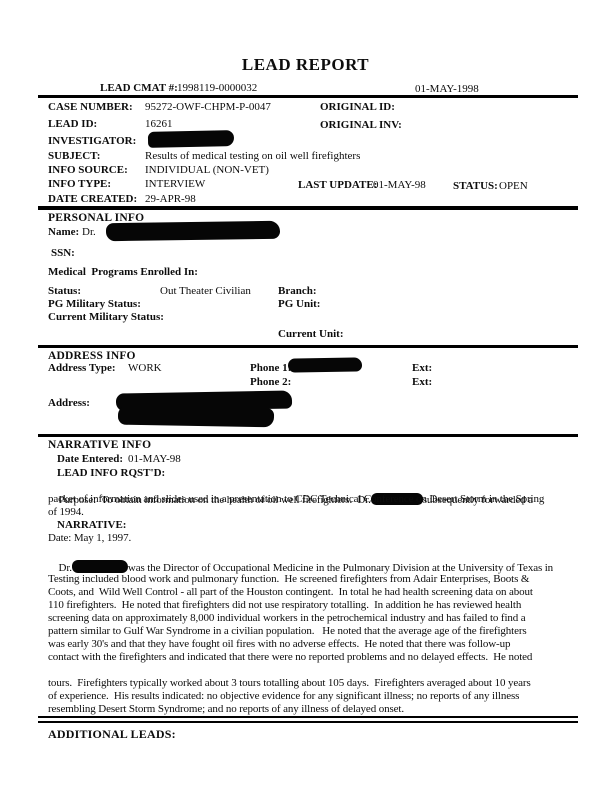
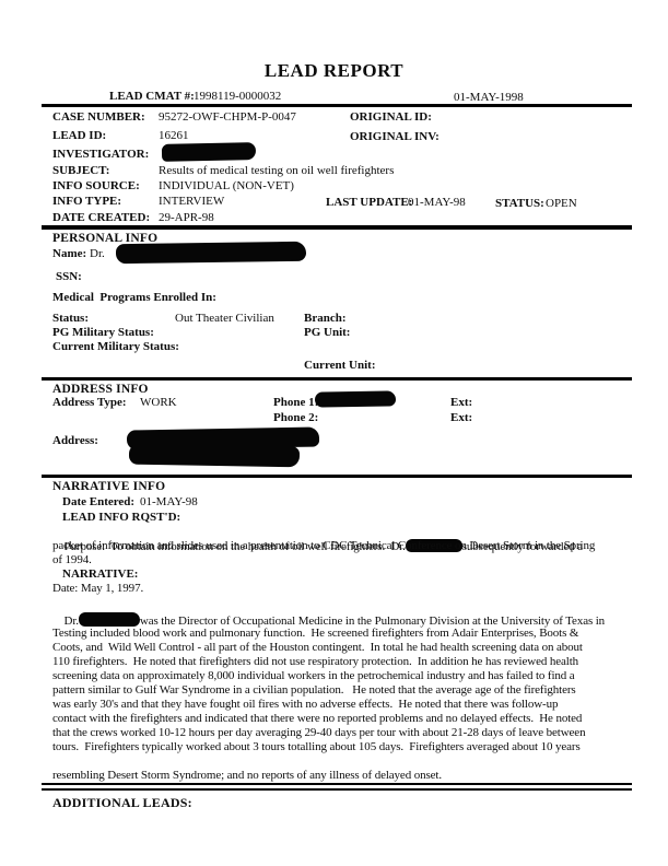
  LEAD REPORT
  LEAD CMAT #:
  1998119-0000032
  01-MAY-1998
  CASE NUMBER:
  95272-OWF-CHPM-P-0047
  ORIGINAL ID:
  LEAD ID:
  16261
  ORIGINAL INV:
  INVESTIGATOR:
  SUBJECT:
  Results of medical testing on oil well firefighters
  INFO SOURCE:
  INDIVIDUAL (NON-VET)
  INFO TYPE:
  INTERVIEW
  LAST UPDATE:
  01-MAY-98
  STATUS:
  OPEN
  DATE CREATED:
  29-APR-98
  PERSONAL INFO
  Name:
  Dr.
  SSN:
  Medical Programs Enrolled In:
  Status:
  Out Theater Civilian
  Branch:
  PG Military Status:
  PG Unit:
  Current Military Status:
  Current Unit:
  ADDRESS INFO
  Address Type:
  WORK
  Phone 1
  Ext:
  Phone 2:
  Ext:
  Address:
  NARRATIVE INFO
  Date Entered:
  01-MAY-98
  LEAD INFO RQST'D:
  Purpose: To obtain information on the health of oil well firefighters. Dr. subsequently forwarded a
  packet of information and slides used in a presentation to CDC Technical Conference on Desert Storm in the Spring
  of 1994.
  NARRATIVE:
  Date: May 1, 1997.
  Dr. was the Director of Occupational Medicine in the Pulmonary Division at the University of Texas in
  Testing included blood work and pulmonary function. He screened firefighters from Adair Enterprises, Boots &
  Coots, and Wild Well Control - all part of the Houston contingent. In total he had health screening data on about
- 110 firefighters. He noted that firefighters did not use respiratory totalling. In addition he has reviewed health
+ 110 firefighters. He noted that firefighters did not use respiratory protection. In addition he has reviewed health
  screening data on approximately 8,000 individual workers in the petrochemical industry and has failed to find a
  pattern similar to Gulf War Syndrome in a civilian population. He noted that the average age of the firefighters
  was early 30's and that they have fought oil fires with no adverse effects. He noted that there was follow-up
  contact with the firefighters and indicated that there were no reported problems and no delayed effects. He noted
+ that the crews worked 10-12 hours per day averaging 29-40 days per tour with about 21-28 days of leave between
  tours. Firefighters typically worked about 3 tours totalling about 105 days. Firefighters averaged about 10 years
- of experience. His results indicated: no objective evidence for any significant illness; no reports of any illness
  resembling Desert Storm Syndrome; and no reports of any illness of delayed onset.
  ADDITIONAL LEADS:
